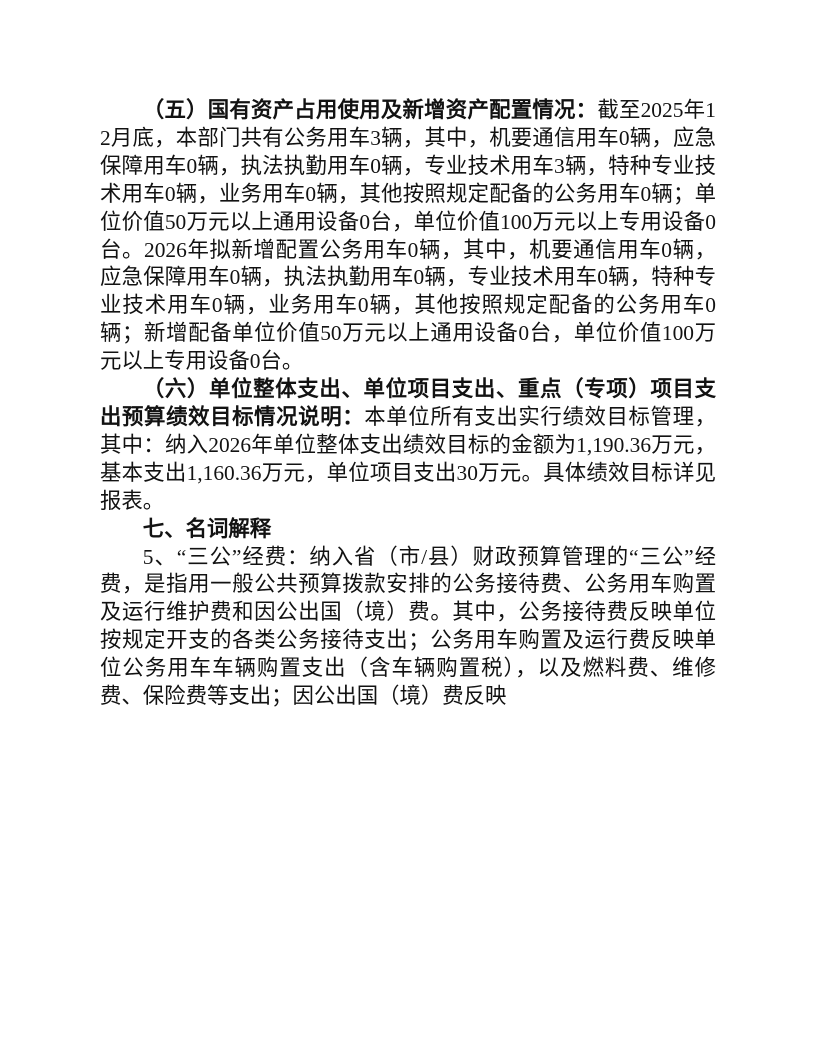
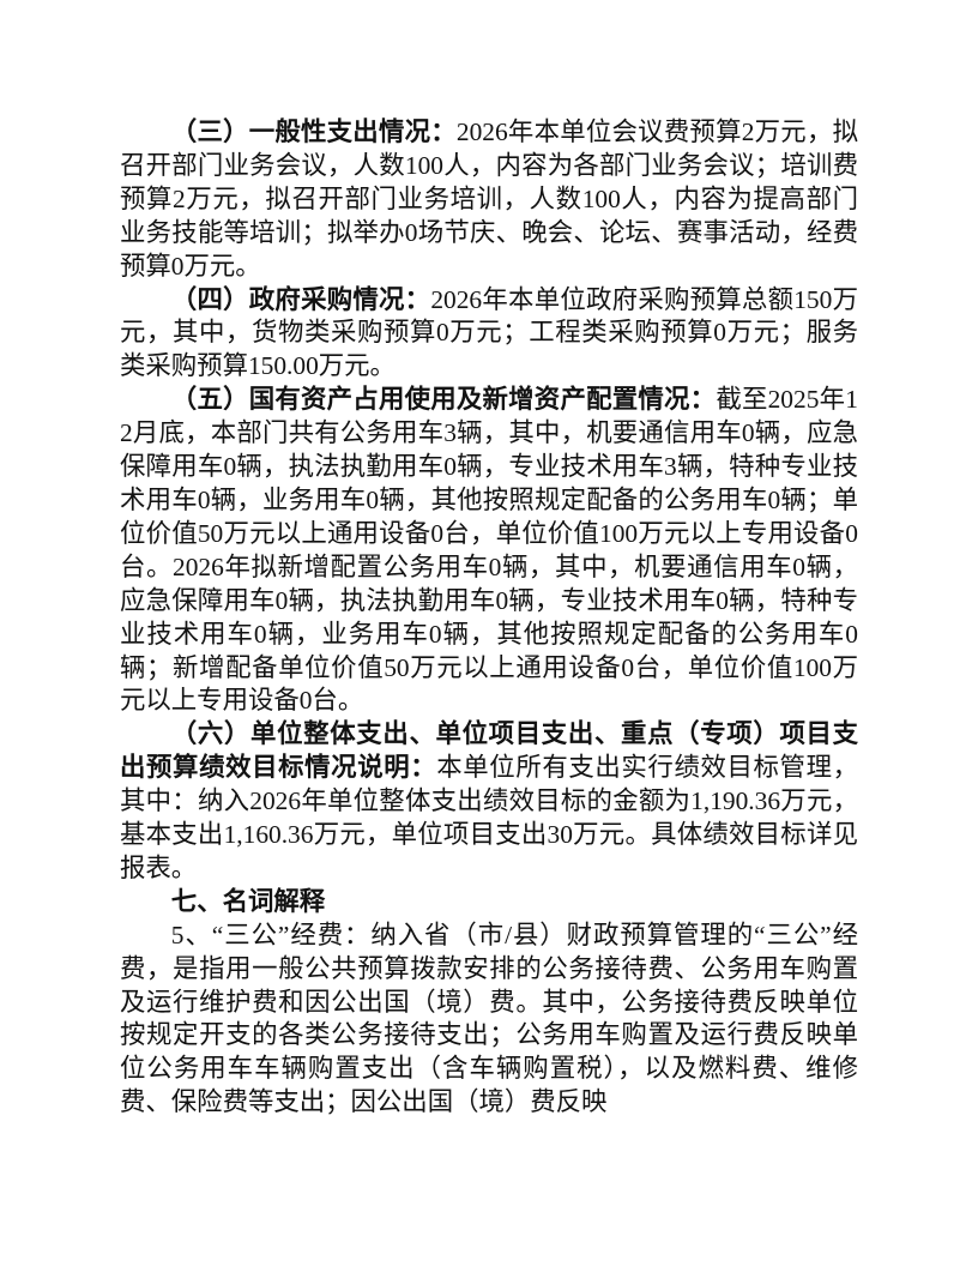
+ （三）一般性支出情况：2026年本单位会议费预算2万元，拟召开部门业务会议，人数100人，内容为各部门业务会议；培训费预算2万元，拟召开部门业务培训，人数100人，内容为提高部门业务技能等培训；拟举办0场节庆、晚会、论坛、赛事活动，经费预算0万元。
+ （四）政府采购情况：2026年本单位政府采购预算总额150万元，其中，货物类采购预算0万元；工程类采购预算0万元；服务类采购预算150.00万元。
  （五）国有资产占用使用及新增资产配置情况：截至2025年12月底，本部门共有公务用车3辆，其中，机要通信用车0辆，应急保障用车0辆，执法执勤用车0辆，专业技术用车3辆，特种专业技术用车0辆，业务用车0辆，其他按照规定配备的公务用车0辆；单位价值50万元以上通用设备0台，单位价值100万元以上专用设备0台。2026年拟新增配置公务用车0辆，其中，机要通信用车0辆，应急保障用车0辆，执法执勤用车0辆，专业技术用车0辆，特种专业技术用车0辆，业务用车0辆，其他按照规定配备的公务用车0辆；新增配备单位价值50万元以上通用设备0台，单位价值100万元以上专用设备0台。
  （六）单位整体支出、单位项目支出、重点（专项）项目支出预算绩效目标情况说明：本单位所有支出实行绩效目标管理，其中：纳入2026年单位整体支出绩效目标的金额为1,190.36万元，基本支出1,160.36万元，单位项目支出30万元。具体绩效目标详见报表。
  七、名词解释
  5、“三公”经费：纳入省（市/县）财政预算管理的“三公”经费，是指用一般公共预算拨款安排的公务接待费、公务用车购置及运行维护费和因公出国（境）费。其中，公务接待费反映单位按规定开支的各类公务接待支出；公务用车购置及运行费反映单位公务用车车辆购置支出（含车辆购置税），以及燃料费、维修费、保险费等支出；因公出国（境）费反映
